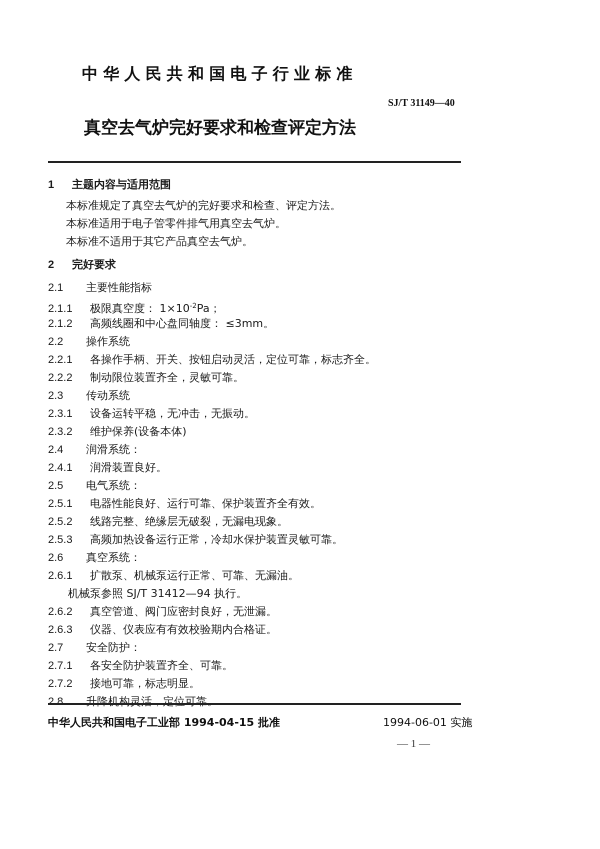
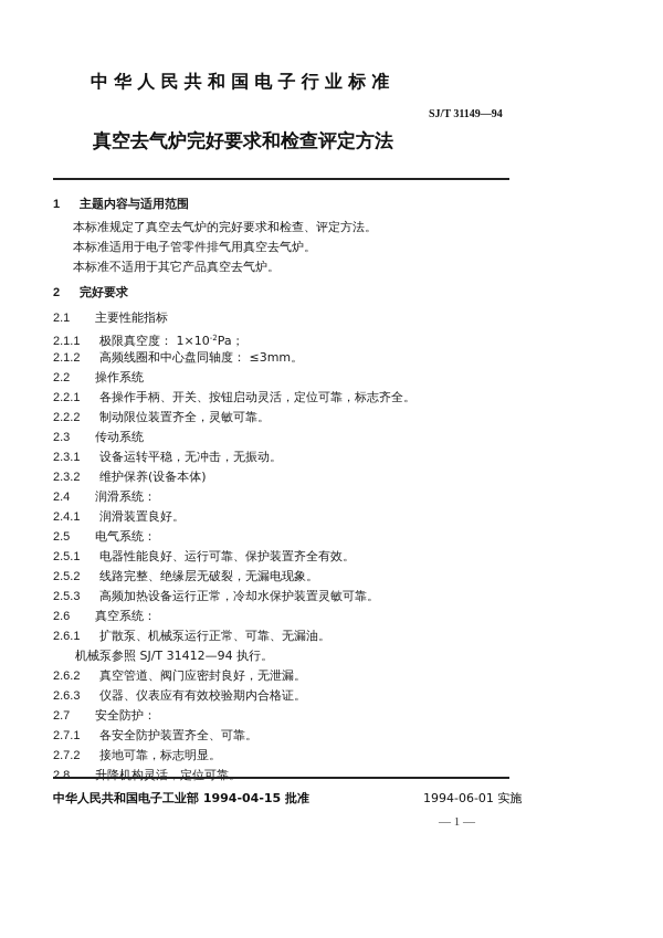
  中华人民共和国电子行业标准
- SJ/T 31149—40
+ SJ/T 31149—94
  真空去气炉完好要求和检查评定方法
  1 主题内容与适用范围
  本标准规定了真空去气炉的完好要求和检查、评定方法。
  本标准适用于电子管零件排气用真空去气炉。
  本标准不适用于其它产品真空去气炉。
  2 完好要求
  2.1 主要性能指标
  2.1.1 极限真空度： 1×10-2Pa；
  2.1.2 高频线圈和中心盘同轴度： ≤3mm。
  2.2 操作系统
  2.2.1 各操作手柄、开关、按钮启动灵活，定位可靠，标志齐全。
  2.2.2 制动限位装置齐全，灵敏可靠。
  2.3 传动系统
  2.3.1 设备运转平稳，无冲击，无振动。
  2.3.2 维护保养(设备本体)
  2.4 润滑系统：
  2.4.1 润滑装置良好。
  2.5 电气系统：
  2.5.1 电器性能良好、运行可靠、保护装置齐全有效。
  2.5.2 线路完整、绝缘层无破裂，无漏电现象。
  2.5.3 高频加热设备运行正常，冷却水保护装置灵敏可靠。
  2.6 真空系统：
  2.6.1 扩散泵、机械泵运行正常、可靠、无漏油。
  机械泵参照 SJ/T 31412—94 执行。
  2.6.2 真空管道、阀门应密封良好，无泄漏。
  2.6.3 仪器、仪表应有有效校验期内合格证。
  2.7 安全防护：
  2.7.1 各安全防护装置齐全、可靠。
  2.7.2 接地可靠，标志明显。
  2.8 升降机构灵活，定位可靠。
  中华人民共和国电子工业部 1994-04-15 批准
  1994-06-01 实施
  — 1 —
